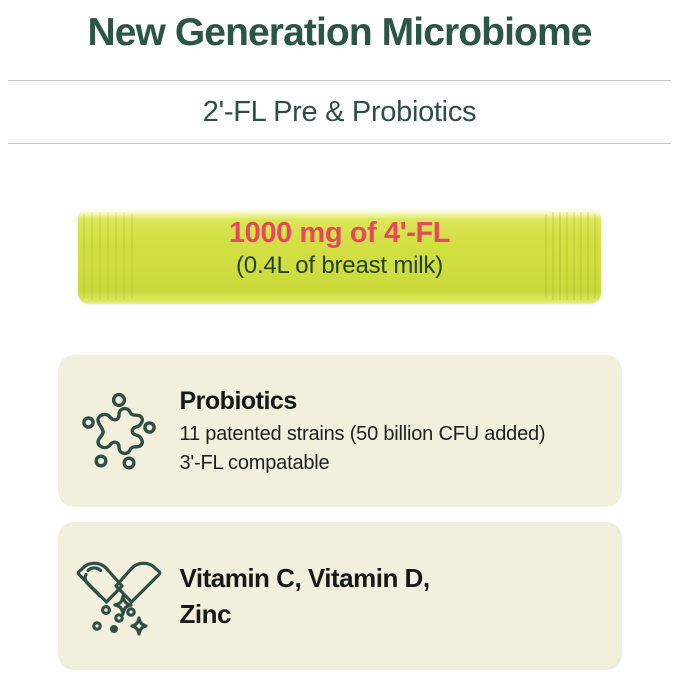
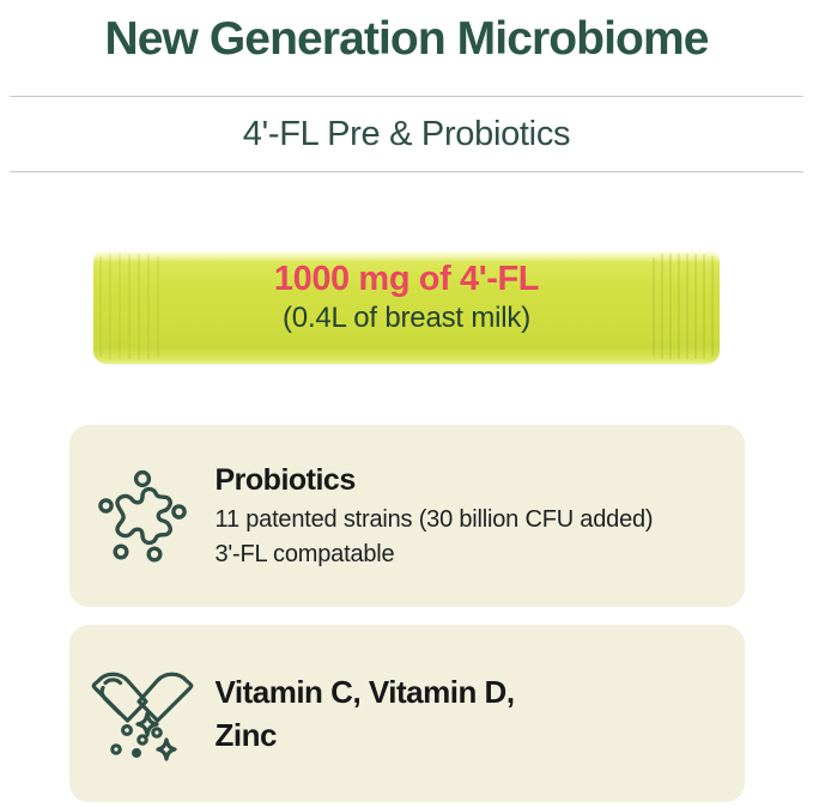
  New Generation Microbiome
- 2'-FL Pre & Probiotics
+ 4'-FL Pre & Probiotics
  1000 mg of 4'-FL
  (0.4L of breast milk)
  Probiotics
- 11 patented strains (50 billion CFU added)
+ 11 patented strains (30 billion CFU added)
  3'-FL compatable
  Vitamin C, Vitamin D,
  Zinc
